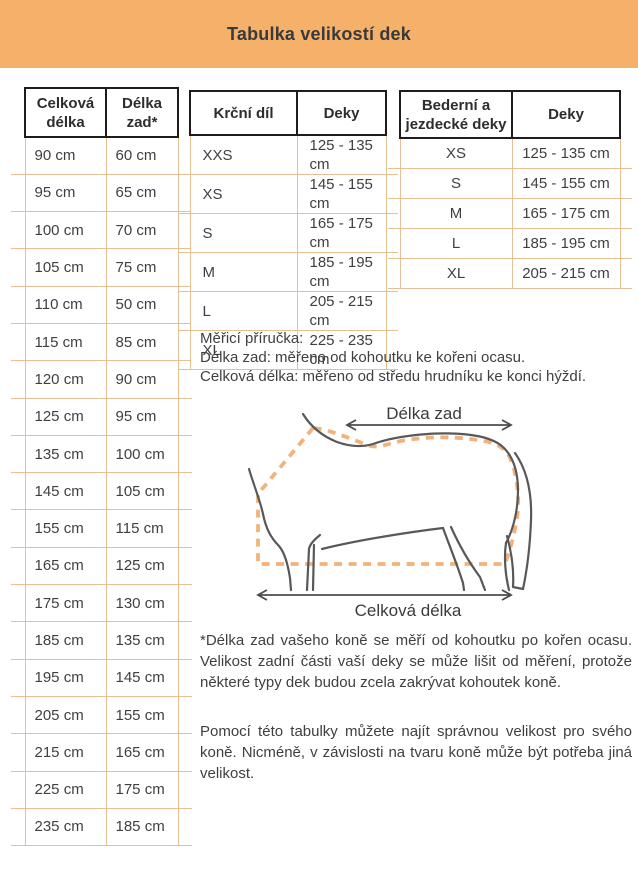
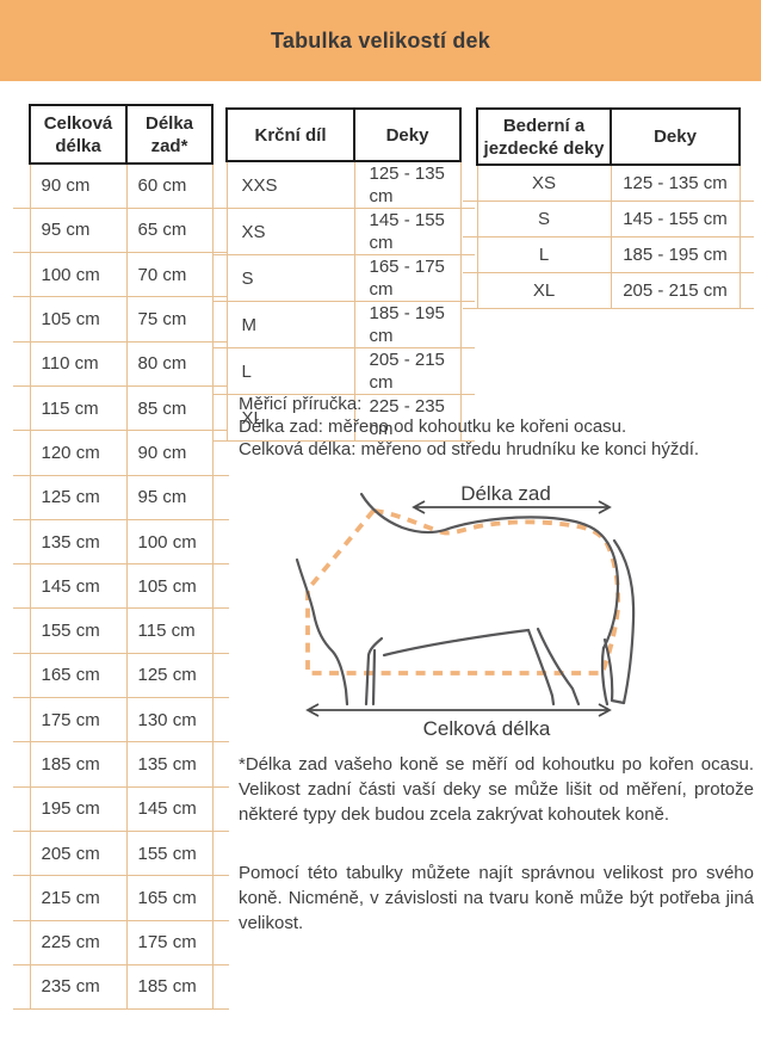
  Tabulka velikostí dek
  	Celková délka	Délka zad*
  	90 cm	60 cm
  	95 cm	65 cm
  	100 cm	70 cm
  	105 cm	75 cm
- 	110 cm	50 cm
+ 	110 cm	80 cm
  	115 cm	85 cm
  	120 cm	90 cm
  	125 cm	95 cm
  	135 cm	100 cm
  	145 cm	105 cm
  	155 cm	115 cm
  	165 cm	125 cm
  	175 cm	130 cm
  	185 cm	135 cm
  	195 cm	145 cm
  	205 cm	155 cm
  	215 cm	165 cm
  	225 cm	175 cm
  	235 cm	185 cm
  	Krční díl	Deky
  	XXS	125 - 135 cm
  	XS	145 - 155 cm
  	S	165 - 175 cm
  	M	185 - 195 cm
  	L	205 - 215 cm
  	XL	225 - 235 cm
  	Bederní a jezdecké deky	Deky
  	XS	125 - 135 cm
  	S	145 - 155 cm
- 	M	165 - 175 cm
  	L	185 - 195 cm
  	XL	205 - 215 cm
  Měřicí příručka:
  Délka zad: měřeno od kohoutku ke kořeni ocasu.
  Celková délka: měřeno od středu hrudníku ke konci hýždí.
  Délka zad
  Celková délka
  *Délka zad vašeho koně se měří od kohoutku po kořen ocasu. Velikost zadní části vaší deky se může lišit od měření, protože některé typy dek budou zcela zakrývat kohoutek koně.
  Pomocí této tabulky můžete najít správnou velikost pro svého koně. Nicméně, v závislosti na tvaru koně může být potřeba jiná velikost.
